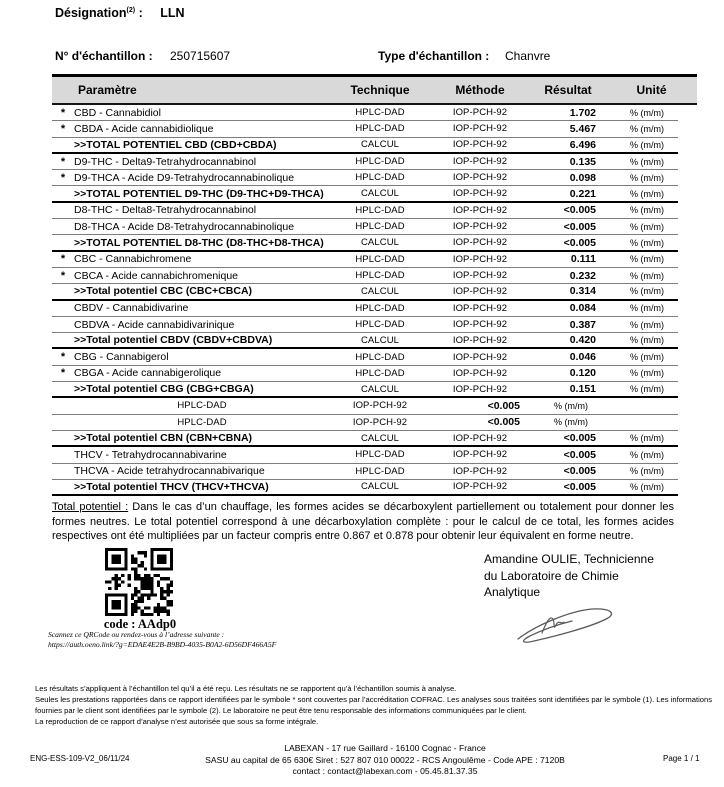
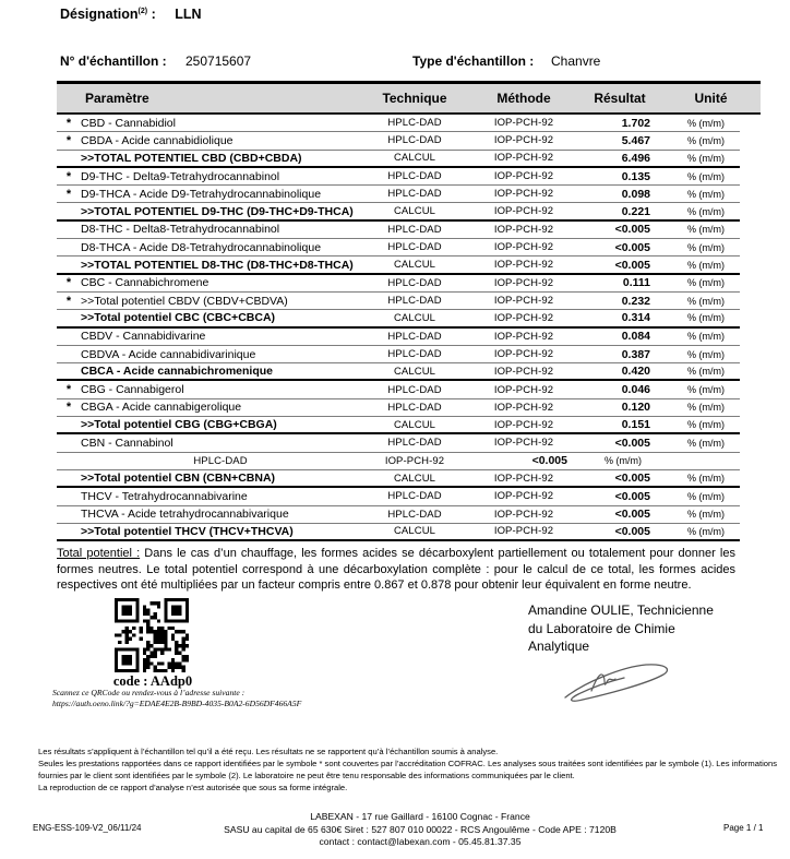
  Désignation : LLN
  N° d'échantillon :
  250715607
  Type d'échantillon :
  Chanvre
  Paramètre
  Technique
  Méthode
  Résultat
  Unité
  *
  CBD - Cannabidiol
  HPLC-DAD
  IOP-PCH-92
  1.702
  % (m/m)
  *
  CBDA - Acide cannabidiolique
  HPLC-DAD
  IOP-PCH-92
  5.467
  % (m/m)
  >>TOTAL POTENTIEL CBD (CBD+CBDA)
  CALCUL
  IOP-PCH-92
  6.496
  % (m/m)
  *
  D9-THC - Delta9-Tetrahydrocannabinol
  HPLC-DAD
  IOP-PCH-92
  0.135
  % (m/m)
  *
  D9-THCA - Acide D9-Tetrahydrocannabinolique
  HPLC-DAD
  IOP-PCH-92
  0.098
  % (m/m)
  >>TOTAL POTENTIEL D9-THC (D9-THC+D9-THCA)
  CALCUL
  IOP-PCH-92
  0.221
  % (m/m)
  D8-THC - Delta8-Tetrahydrocannabinol
  HPLC-DAD
  IOP-PCH-92
  <0.005
  % (m/m)
  D8-THCA - Acide D8-Tetrahydrocannabinolique
  HPLC-DAD
  IOP-PCH-92
  <0.005
  % (m/m)
  >>TOTAL POTENTIEL D8-THC (D8-THC+D8-THCA)
  CALCUL
  IOP-PCH-92
  <0.005
  % (m/m)
  *
  CBC - Cannabichromene
  HPLC-DAD
  IOP-PCH-92
  0.111
  % (m/m)
  *
- CBCA - Acide cannabichromenique
+ >>Total potentiel CBDV (CBDV+CBDVA)
  HPLC-DAD
  IOP-PCH-92
  0.232
  % (m/m)
  >>Total potentiel CBC (CBC+CBCA)
  CALCUL
  IOP-PCH-92
  0.314
  % (m/m)
  CBDV - Cannabidivarine
  HPLC-DAD
  IOP-PCH-92
  0.084
  % (m/m)
  CBDVA - Acide cannabidivarinique
  HPLC-DAD
  IOP-PCH-92
  0.387
  % (m/m)
- >>Total potentiel CBDV (CBDV+CBDVA)
+ CBCA - Acide cannabichromenique
  CALCUL
  IOP-PCH-92
  0.420
  % (m/m)
  *
  CBG - Cannabigerol
  HPLC-DAD
  IOP-PCH-92
  0.046
  % (m/m)
  *
  CBGA - Acide cannabigerolique
  HPLC-DAD
  IOP-PCH-92
  0.120
  % (m/m)
  >>Total potentiel CBG (CBG+CBGA)
  CALCUL
  IOP-PCH-92
  0.151
  % (m/m)
+ CBN - Cannabinol
  HPLC-DAD
  IOP-PCH-92
  <0.005
  % (m/m)
  HPLC-DAD
  IOP-PCH-92
  <0.005
  % (m/m)
  >>Total potentiel CBN (CBN+CBNA)
  CALCUL
  IOP-PCH-92
  <0.005
  % (m/m)
  THCV - Tetrahydrocannabivarine
  HPLC-DAD
  IOP-PCH-92
  <0.005
  % (m/m)
  THCVA - Acide tetrahydrocannabivarique
  HPLC-DAD
  IOP-PCH-92
  <0.005
  % (m/m)
  >>Total potentiel THCV (THCV+THCVA)
  CALCUL
  IOP-PCH-92
  <0.005
  % (m/m)
  Total potentiel : Dans le cas d’un chauffage, les formes acides se décarboxylent partiellement ou totalement pour donner les formes neutres. Le total potentiel correspond à une décarboxylation complète : pour le calcul de ce total, les formes acides respectives ont été multipliées par un facteur compris entre 0.867 et 0.878 pour obtenir leur équivalent en forme neutre.
  code : AAdp0
  Scannez ce QRCode ou rendez-vous à l’adresse suivante :
  https://auth.oeno.link/?g=EDAE4E2B-B9BD-4035-B0A2-6D56DF466A5F
  Amandine OULIE, Technicienne
  du Laboratoire de Chimie
  Analytique
  Les résultats s’appliquent à l’échantillon tel qu’il a été reçu. Les résultats ne se rapportent qu’à l’échantillon soumis à analyse.
  Seules les prestations rapportées dans ce rapport identifiées par le symbole * sont couvertes par l’accréditation COFRAC. Les analyses sous traitées sont identifiées par le symbole (1). Les informations fournies par le client sont identifiées par le symbole (2). Le laboratoire ne peut être tenu responsable des informations communiquées par le client.
  La reproduction de ce rapport d’analyse n’est autorisée que sous sa forme intégrale.
  ENG-ESS-109-V2_06/11/24
  LABEXAN - 17 rue Gaillard - 16100 Cognac - France
  SASU au capital de 65 630€ Siret : 527 807 010 00022 - RCS Angoulême - Code APE : 7120B
  contact : contact@labexan.com - 05.45.81.37.35
  Page 1 / 1
